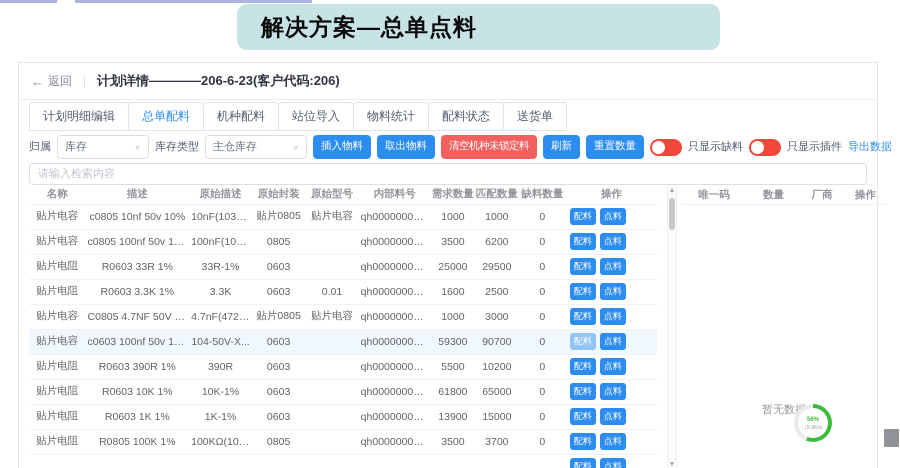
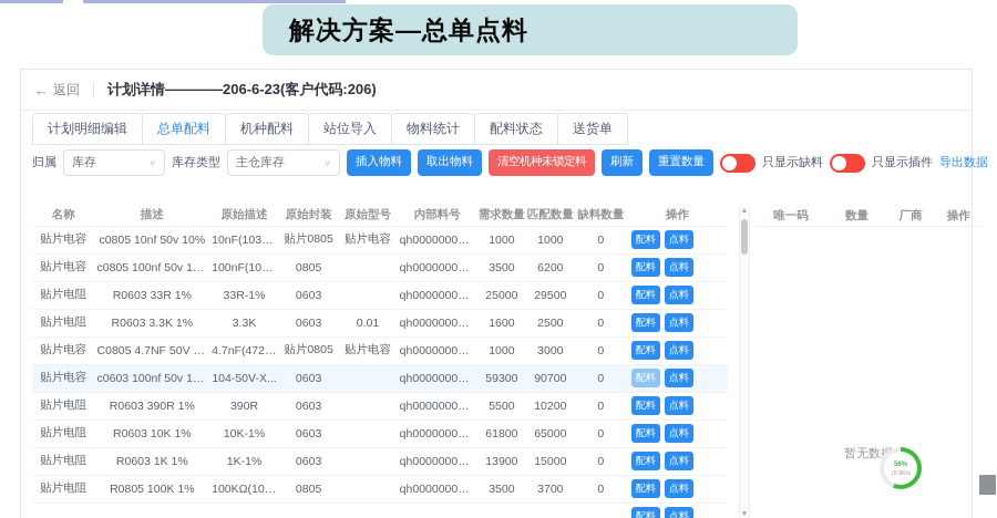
  解决方案—总单点料
  ←
  返回
  计划详情————206-6-23(客户代码:206)
  计划明细编辑
  总单配料
  机种配料
  站位导入
  物料统计
  配料状态
  送货单
  归属
  库存
  ∨
  库存类型
  主仓库存
  ∨
  插入物料
  取出物料
  清空机种未锁定料
  刷新
  重置数量
  只显示缺料
  只显示插件
  导出数据
- 请输入检索内容
  名称	描述	原始描述	原始封装	原始型号	内部料号	需求数量	匹配数量	缺料数量	操作
  贴片电容	c0805 10nf 50v 10%	10nF(103) ...	贴片0805	贴片电容	qh0000000002	1000	1000	0	配料 点料
  贴片电容	c0805 100nf 50v 10%	100nF(104...	0805		qh0000000003	3500	6200	0	配料 点料
  贴片电阻	R0603 33R 1%	33R-1%	0603		qh0000000020	25000	29500	0	配料 点料
  贴片电阻	R0603 3.3K 1%	3.3K	0603	0.01	qh0000000023	1600	2500	0	配料 点料
  贴片电容	C0805 4.7NF 50V 10	4.7nF(472)...	贴片0805	贴片电容	qh0000000044	1000	3000	0	配料 点料
  贴片电容	c0603 100nf 50v 10%	104-50V-X...	0603		qh0000000045	59300	90700	0	配料 点料
  贴片电阻	R0603 390R 1%	390R	0603		qh0000000061	5500	10200	0	配料 点料
  贴片电阻	R0603 10K 1%	10K-1%	0603		qh0000000062	61800	65000	0	配料 点料
  贴片电阻	R0603 1K 1%	1K-1%	0603		qh0000000063	13900	15000	0	配料 点料
  贴片电阻	R0805 100K 1%	100KΩ(100...	0805		qh0000000064	3500	3700	0	配料 点料
  唯一码
  数量
  厂商
  操作
  暂无数
